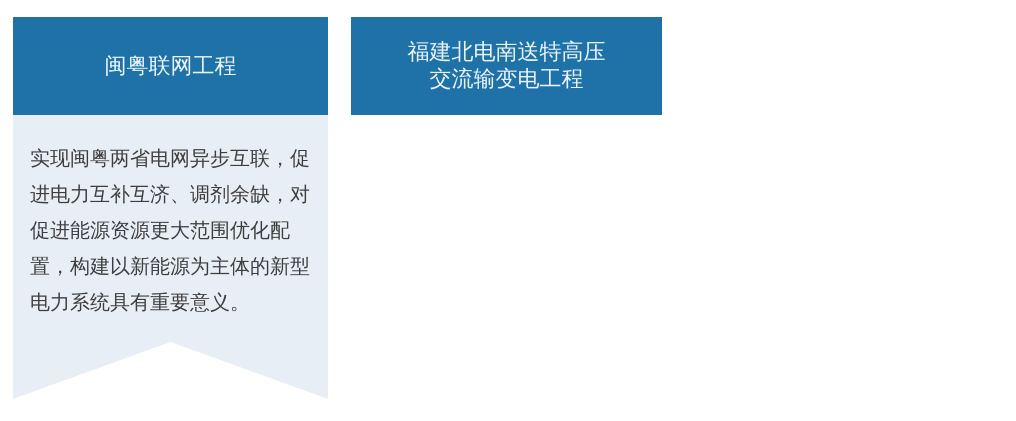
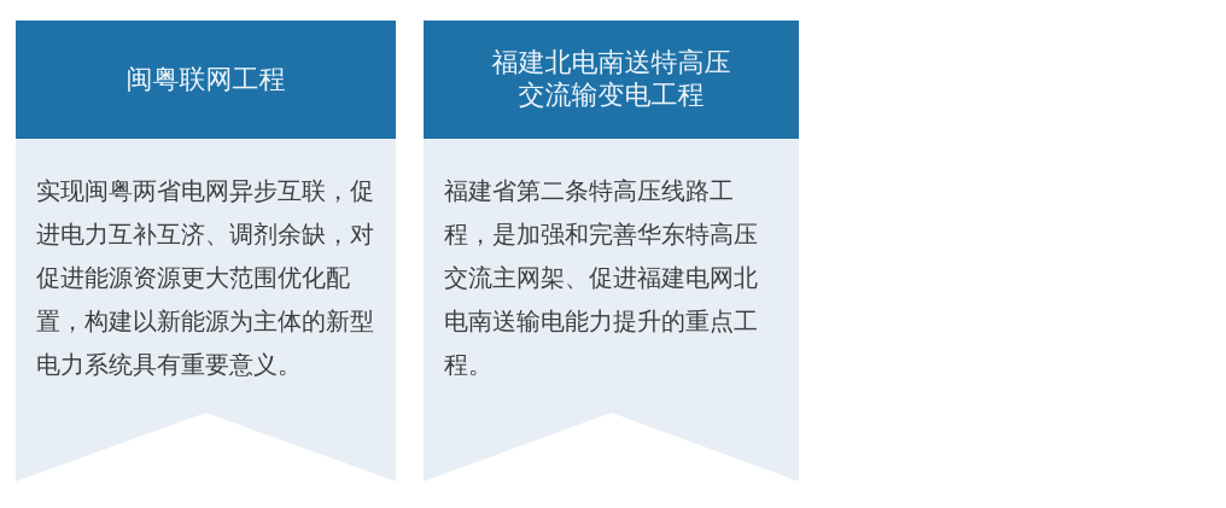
  闽粤联网工程
  实现闽粤两省电网异步互联，促进电力互补互济、调剂余缺，对促进能源资源更大范围优化配置，构建以新能源为主体的新型电力系统具有重要意义。
  福建北电南送特高压
  交流输变电工程
+ 福建省第二条特高压线路工程，是加强和完善华东特高压交流主网架、促进福建电网北电南送输电能力提升的重点工程。
